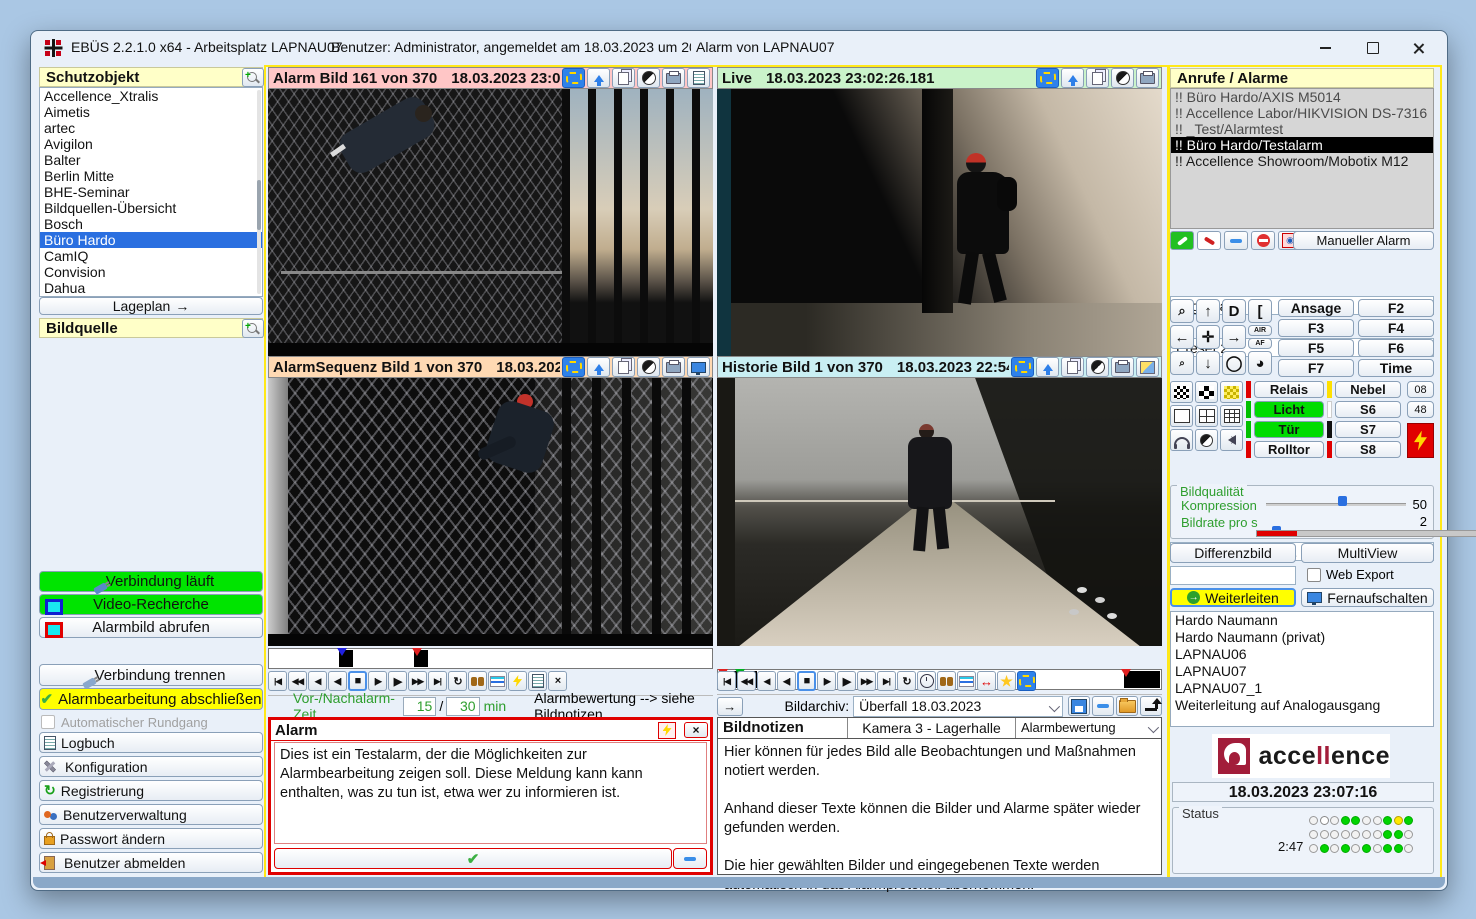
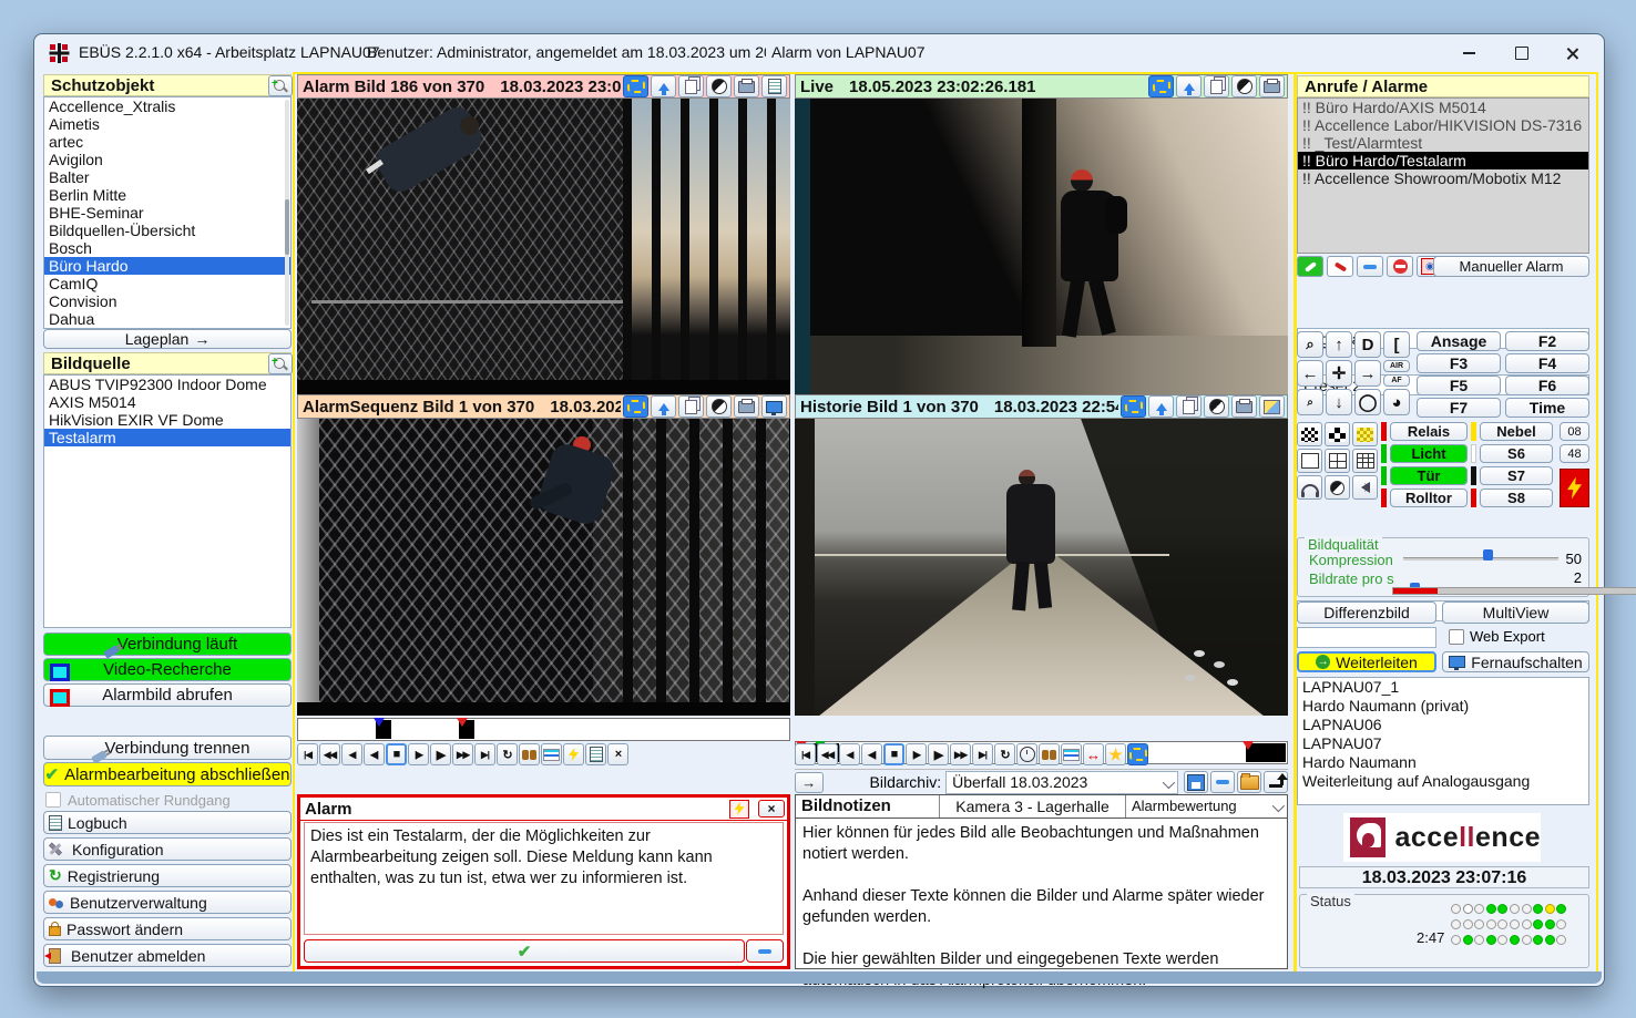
  EBÜS 2.2.1.0 x64 - Arbeitsplatz LAPNAU07
  Benutzer: Administrator, angemeldet am 18.03.2023 um 2
  Alarm von LAPNAU07
  Schutzobjekt
  +
  Accellence_Xtralis
  Aimetis
  artec
  Avigilon
  Balter
  Berlin Mitte
  BHE-Seminar
  Bildquellen-Übersicht
  Bosch
  Büro Hardo
  CamIQ
  Convision
  Dahua
  Lageplan
  →
  Bildquelle
  +
+ ABUS TVIP92300 Indoor Dome
+ AXIS M5014
+ HikVision EXIR VF Dome
+ Testalarm
  Verbindung läuft
  Video-Recherche
  Alarmbild abrufen
  Verbindung trennen
  ✔
  Alarmbearbeitung abschließen
  Automatischer Rundgang
  Logbuch
  Konfiguration
  ↻
  Registrierung
  Benutzerverwaltung
  Passwort ändern
  Benutzer abmelden
- Alarm Bild 161 von 370
+ Alarm Bild 186 von 370
  18.03.2023 23:0
  Live
- 18.03.2023 23:02:26.181
+ 18.05.2023 23:02:26.181
  AlarmSequenz Bild 1 von 370
  Historie Bild 1 von 370
  18.03.2023 22:5
  |◀
  ◀◀
  ◀
  ◀|
  ■
  |▶
  ▶
  ▶▶
  ▶|
  ↻
  ×
- Vor-/Nachalarm-Zeit
- 15
- /
- 30
- min
- Alarmbewertung --> siehe Bildnotizen
  |◀
  ◀◀
  ◀
  ◀|
  ■
  |▶
  ▶
  ▶▶
  ▶|
  ↻
  ↔
  ★
  →
  Bildarchiv:
  Überfall 18.03.2023
  Alarm
  ×
  Dies ist ein Testalarm, der die Möglichkeiten zur Alarmbearbeitung zeigen soll. Diese Meldung kann kann enthalten, was zu tun ist, etwa wer zu informieren ist.
  ✔
  Bildnotizen
  Kamera 3 - Lagerhalle
  Alarmbewertung
  Hier können für jedes Bild alle Beobachtungen und Maßnahmen notiert werden.
  Anhand dieser Texte können die Bilder und Alarme später wieder gefunden werden.
  Anrufe / Alarme
  !! Büro Hardo/AXIS M5014
  !! Accellence Labor/HIKVISION DS-7316
  !! _Test/Alarmtest
  !! Büro Hardo/Testalarm
  !! Accellence Showroom/Mobotix M12
  ◉
  Manueller Alarm
  ⌕
  ↑
  D
  [
  ←
  ✛
  →
  ⌕
  ↓
  ◯
  ◕
  Ansage
  F2
  F3
  F4
  F5
  F6
  F7
  Time
  Relais
  Licht
  Tür
  Rolltor
  Nebel
  S6
  S7
  S8
  08
  48
  Bildqualität
  Kompression
  50
  Bildrate pro s
  2
  Differenzbild
  MultiView
  Web Export
  →
  Weiterleiten
  Fernaufschalten
- Hardo Naumann
+ LAPNAU07_1
  Hardo Naumann (privat)
  LAPNAU06
  LAPNAU07
- LAPNAU07_1
+ Hardo Naumann
  Weiterleitung auf Analogausgang
  accellence
  18.03.2023 23:07:16
  Status
  2:47
